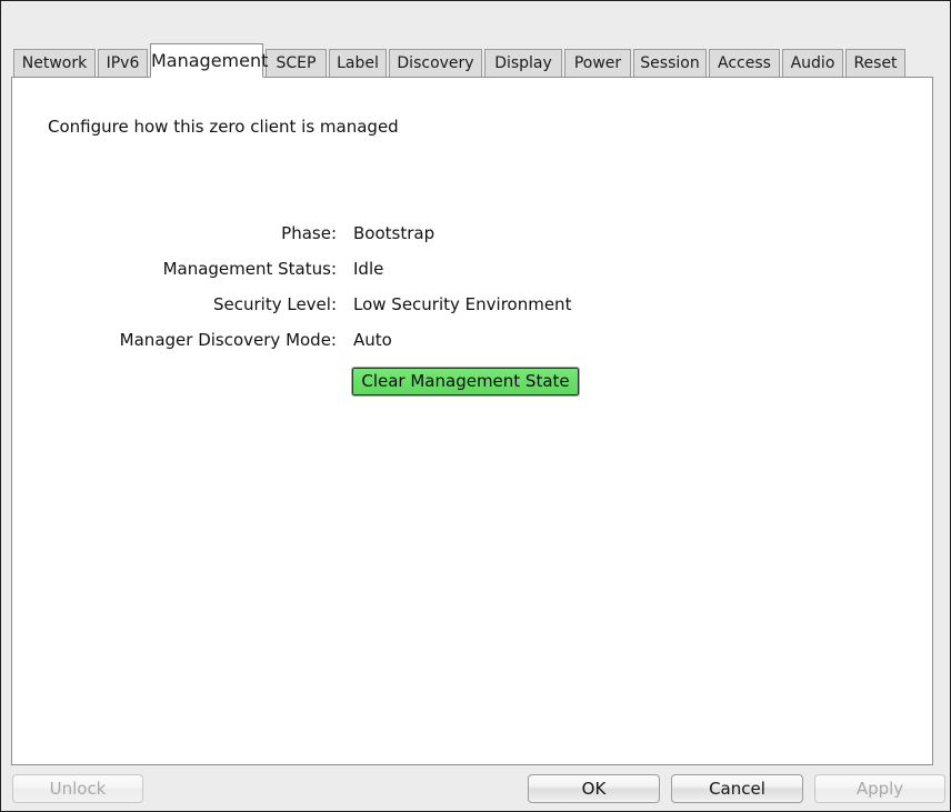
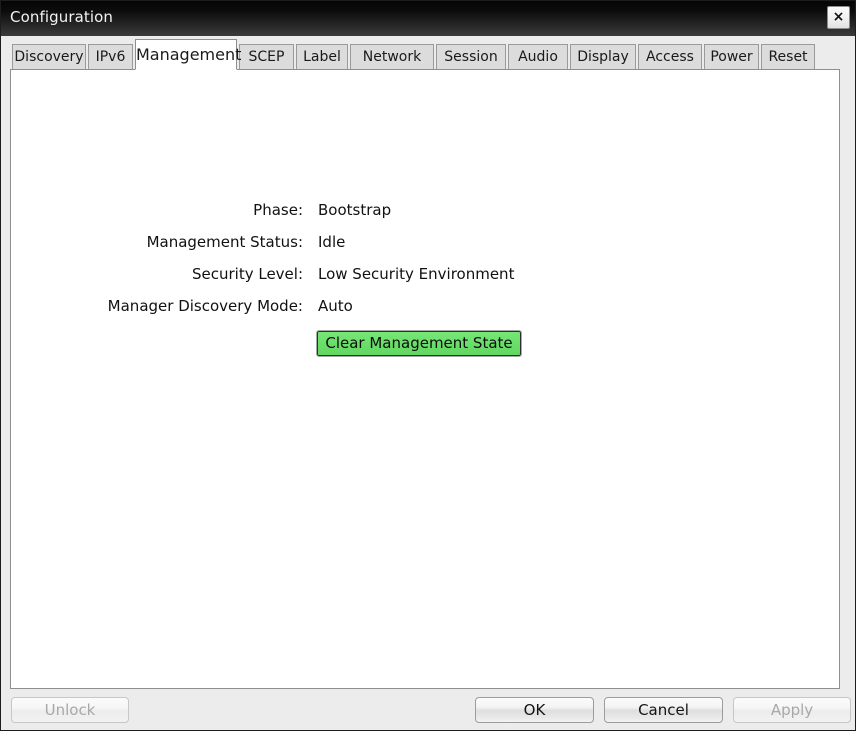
+ Configuration
+ ×
- Network
+ Discovery
  IPv6
  Management
  SCEP
  Label
- Discovery
+ Network
- Display
+ Session
- Power
+ Audio
- Session
+ Display
  Access
- Audio
+ Power
  Reset
- Configure how this zero client is managed
  Phase:
  Bootstrap
  Management Status:
  Idle
  Security Level:
  Low Security Environment
  Manager Discovery Mode:
  Auto
  Clear Management State
  Unlock
  OK
  Cancel
  Apply
